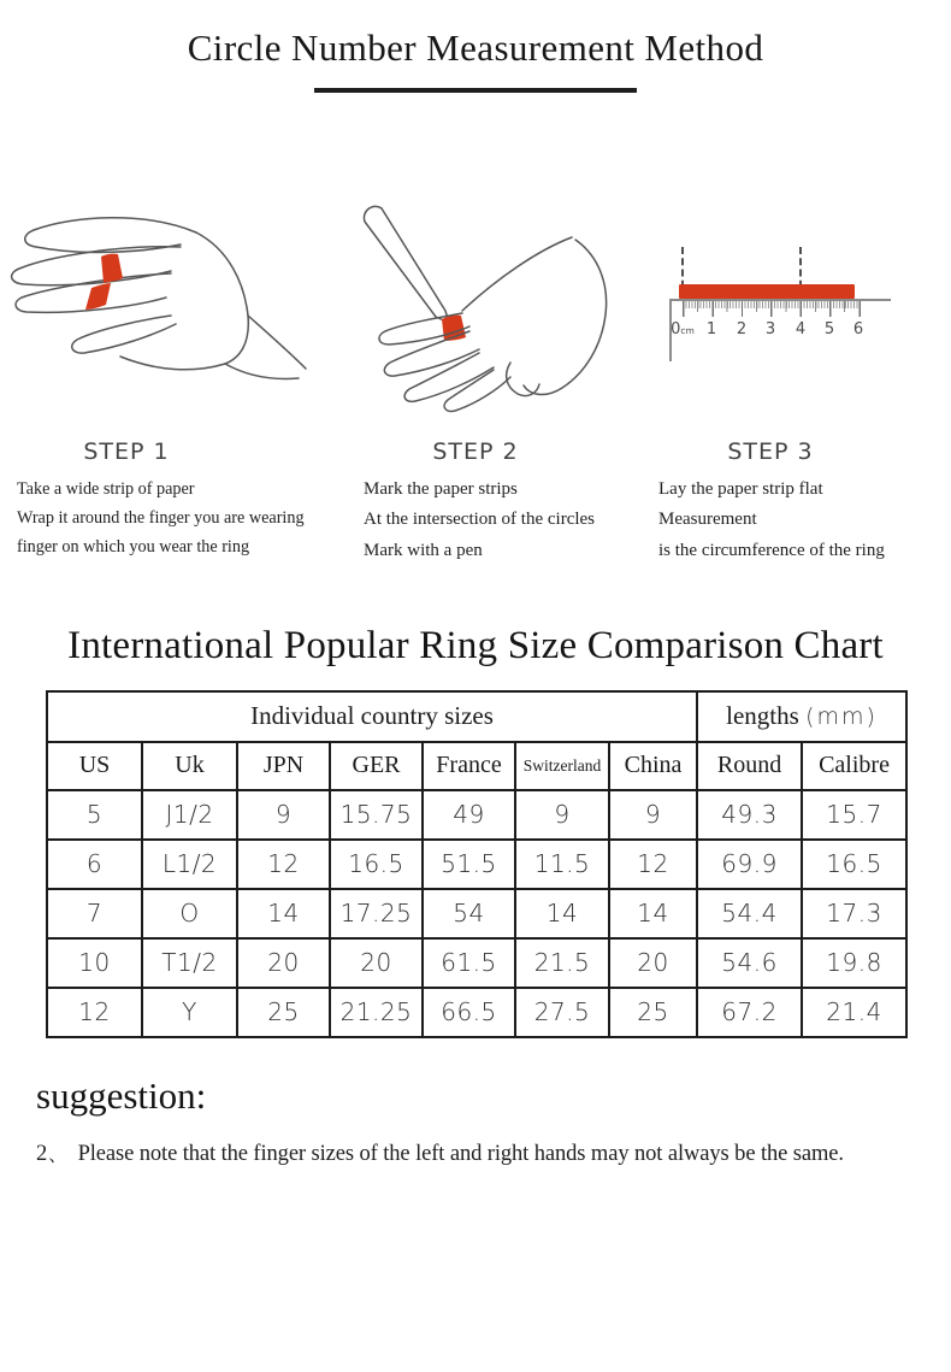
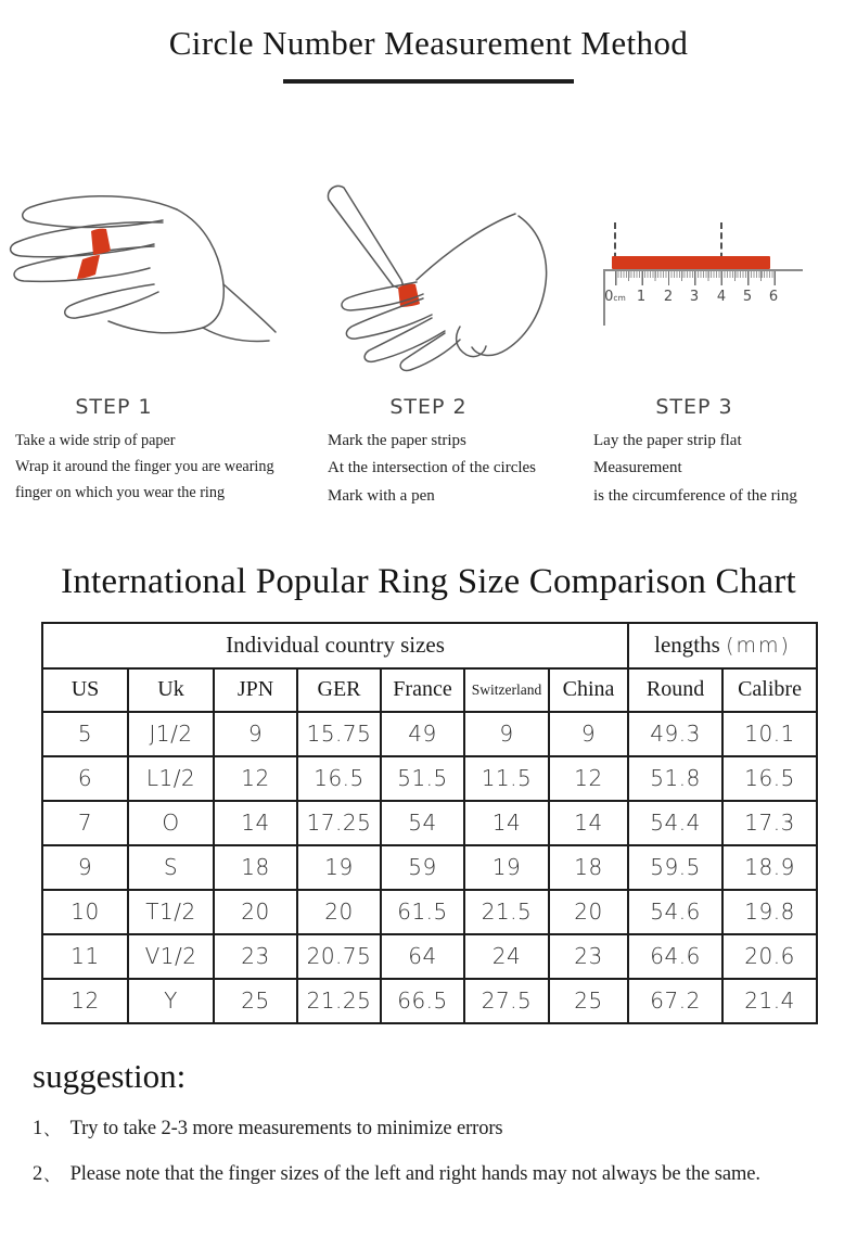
  Circle Number Measurement Method
  STEP 1
  Take a wide strip of paper
  Wrap it around the finger you are wearing
  finger on which you wear the ring
  STEP 2
  Mark the paper strips
  At the intersection of the circles
  Mark with a pen
  0cm
  1
  2
  3
  4
  5
  6
  STEP 3
  Lay the paper strip flat
  Measurement
  is the circumference of the ring
  International Popular Ring Size Comparison Chart
  Individual country sizes	lengths (mm)
  US	Uk	JPN	GER	France	Switzerland	China	Round	Calibre
- 5	J1/2	9	15.75	49	9	9	49.3	15.7
+ 5	J1/2	9	15.75	49	9	9	49.3	10.1
- 6	L1/2	12	16.5	51.5	11.5	12	69.9	16.5
+ 6	L1/2	12	16.5	51.5	11.5	12	51.8	16.5
  7	O	14	17.25	54	14	14	54.4	17.3
+ 9	S	18	19	59	19	18	59.5	18.9
  10	T1/2	20	20	61.5	21.5	20	54.6	19.8
+ 11	V1/2	23	20.75	64	24	23	64.6	20.6
  12	Y	25	21.25	66.5	27.5	25	67.2	21.4
  suggestion:
+ 1、 Try to take 2-3 more measurements to minimize errors
  2、 Please note that the finger sizes of the left and right hands may not always be the same.
